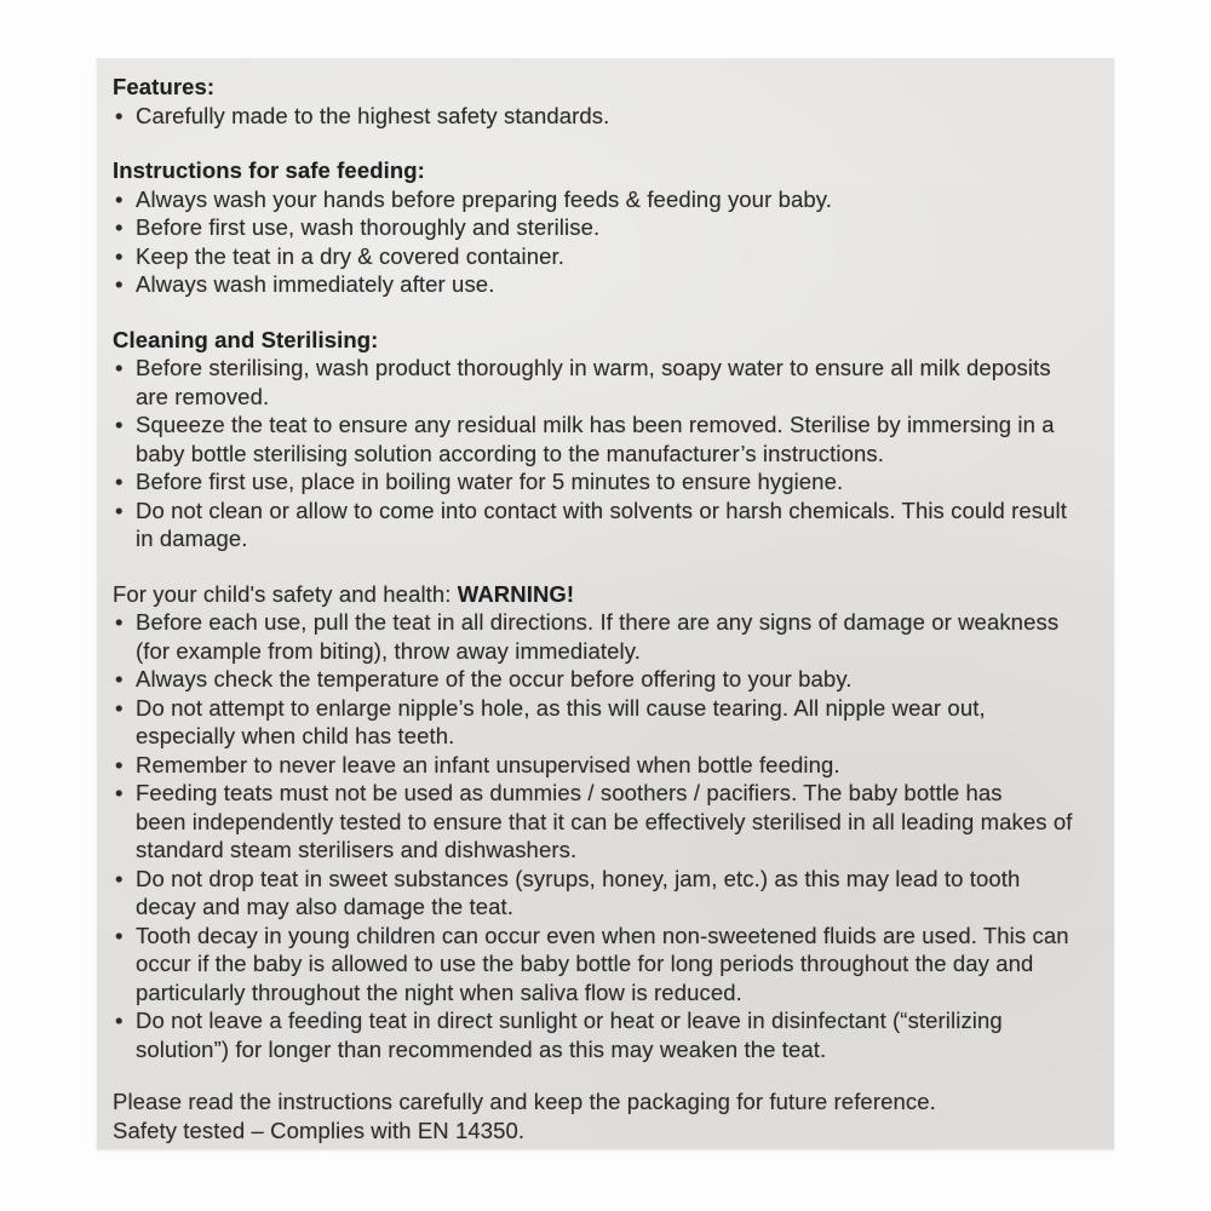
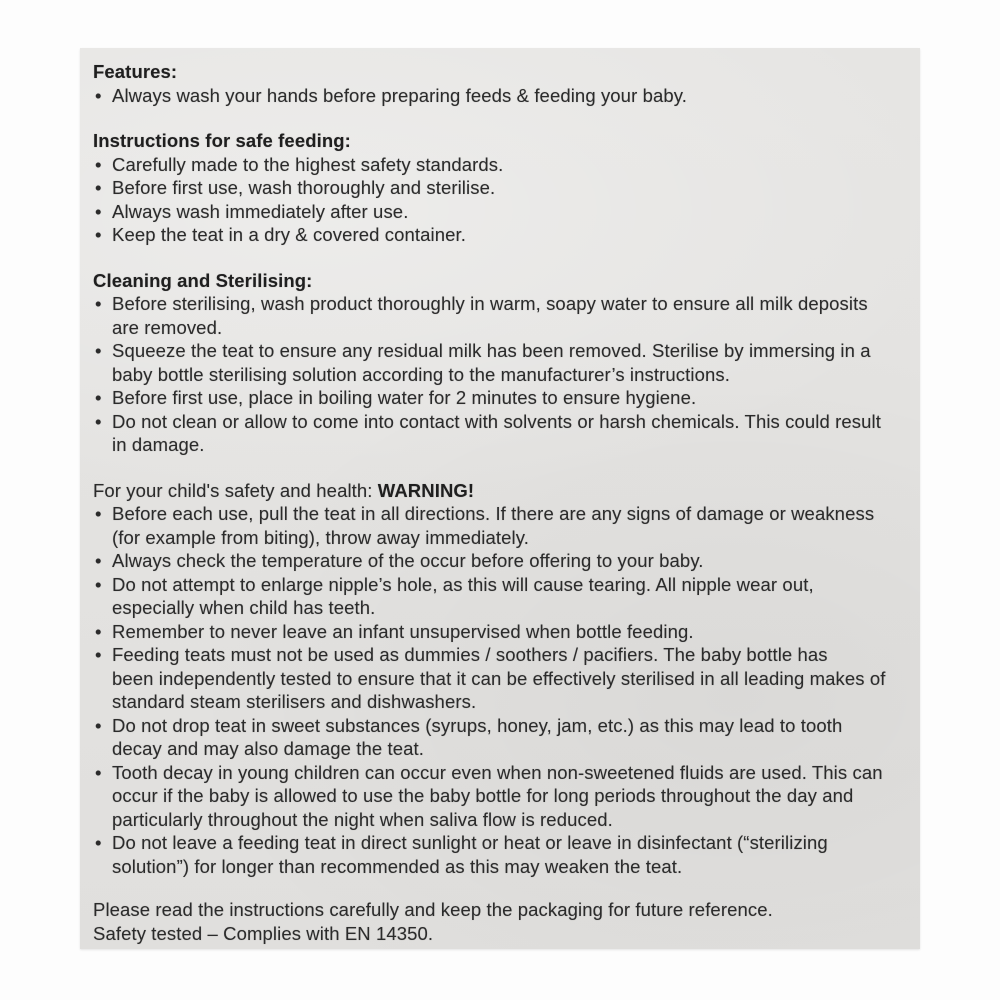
  Features:
  •
- Carefully made to the highest safety standards.
+ Always wash your hands before preparing feeds & feeding your baby.
  Instructions for safe feeding:
  •
- Always wash your hands before preparing feeds & feeding your baby.
+ Carefully made to the highest safety standards.
  •
  Before first use, wash thoroughly and sterilise.
  •
- Keep the teat in a dry & covered container.
+ Always wash immediately after use.
  •
- Always wash immediately after use.
+ Keep the teat in a dry & covered container.
  Cleaning and Sterilising:
  •
  Before sterilising, wash product thoroughly in warm, soapy water to ensure all milk deposits
  are removed.
  •
  Squeeze the teat to ensure any residual milk has been removed. Sterilise by immersing in a
  baby bottle sterilising solution according to the manufacturer’s instructions.
  •
- Before first use, place in boiling water for 5 minutes to ensure hygiene.
+ Before first use, place in boiling water for 2 minutes to ensure hygiene.
  •
  Do not clean or allow to come into contact with solvents or harsh chemicals. This could result
  in damage.
  For your child's safety and health: WARNING!
  •
  Before each use, pull the teat in all directions. If there are any signs of damage or weakness
  (for example from biting), throw away immediately.
  •
  Always check the temperature of the occur before offering to your baby.
  •
  Do not attempt to enlarge nipple’s hole, as this will cause tearing. All nipple wear out,
  especially when child has teeth.
  •
  Remember to never leave an infant unsupervised when bottle feeding.
  •
  Feeding teats must not be used as dummies / soothers / pacifiers. The baby bottle has
  been independently tested to ensure that it can be effectively sterilised in all leading makes of
  standard steam sterilisers and dishwashers.
  •
  Do not drop teat in sweet substances (syrups, honey, jam, etc.) as this may lead to tooth
  decay and may also damage the teat.
  •
  Tooth decay in young children can occur even when non-sweetened fluids are used. This can
  occur if the baby is allowed to use the baby bottle for long periods throughout the day and
  particularly throughout the night when saliva flow is reduced.
  •
  Do not leave a feeding teat in direct sunlight or heat or leave in disinfectant (“sterilizing
  solution”) for longer than recommended as this may weaken the teat.
  Please read the instructions carefully and keep the packaging for future reference.
  Safety tested – Complies with EN 14350.
